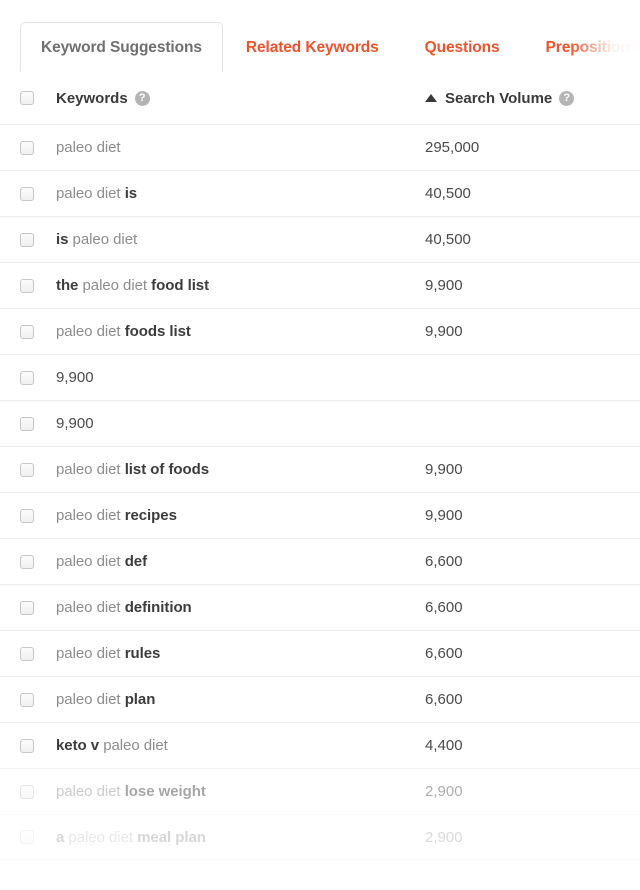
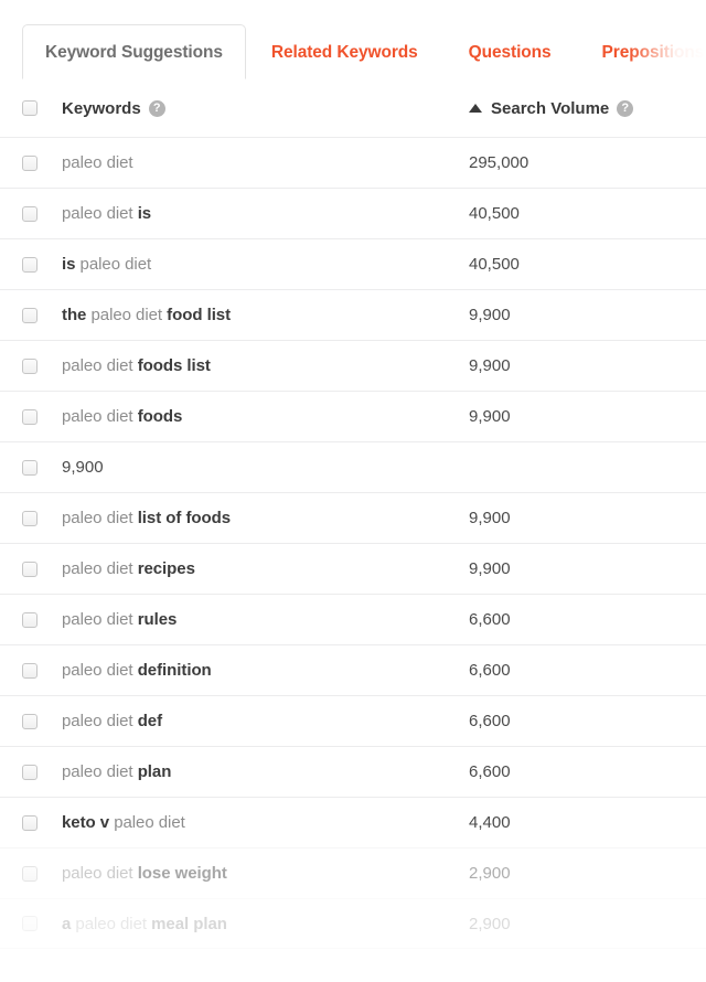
  Keyword Suggestions
  Related Keywords
  Questions
  Keywords
  ?
  Search Volume
  ?
  paleo diet
  295,000
  paleo diet is
  40,500
  is paleo diet
  40,500
  the paleo diet food list
  9,900
  paleo diet foods list
  9,900
+ paleo diet foods
  9,900
  9,900
  paleo diet list of foods
  9,900
  paleo diet recipes
  9,900
- paleo diet def
+ paleo diet rules
  6,600
  paleo diet definition
  6,600
- paleo diet rules
+ paleo diet def
  6,600
  paleo diet plan
  6,600
  keto v paleo diet
  4,400
  paleo diet lose weight
  2,900
  a paleo diet meal plan
  2,900
